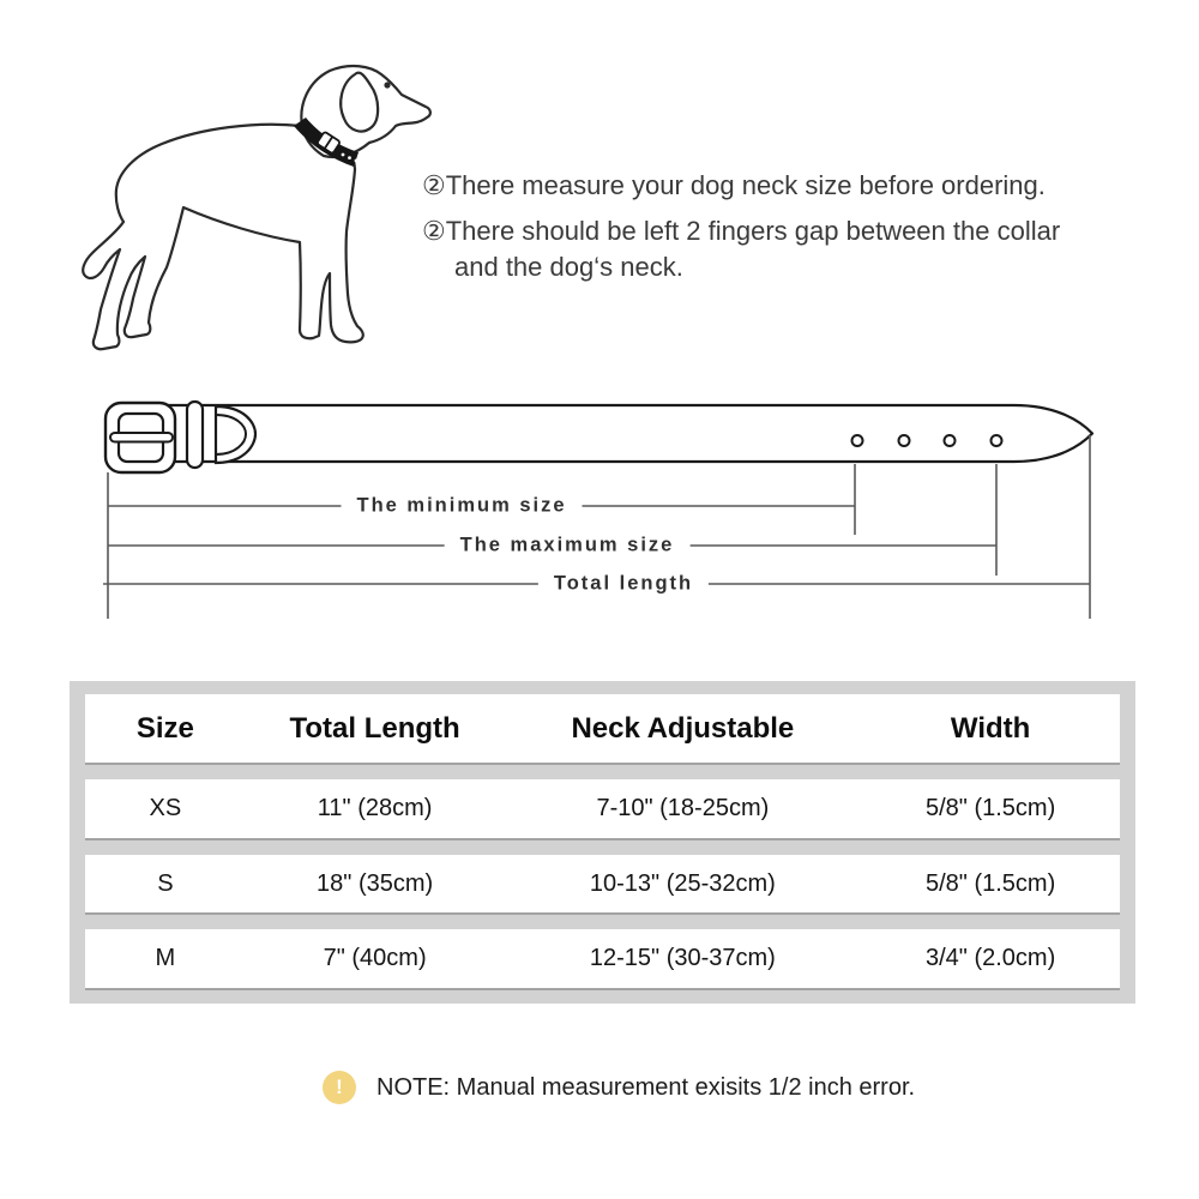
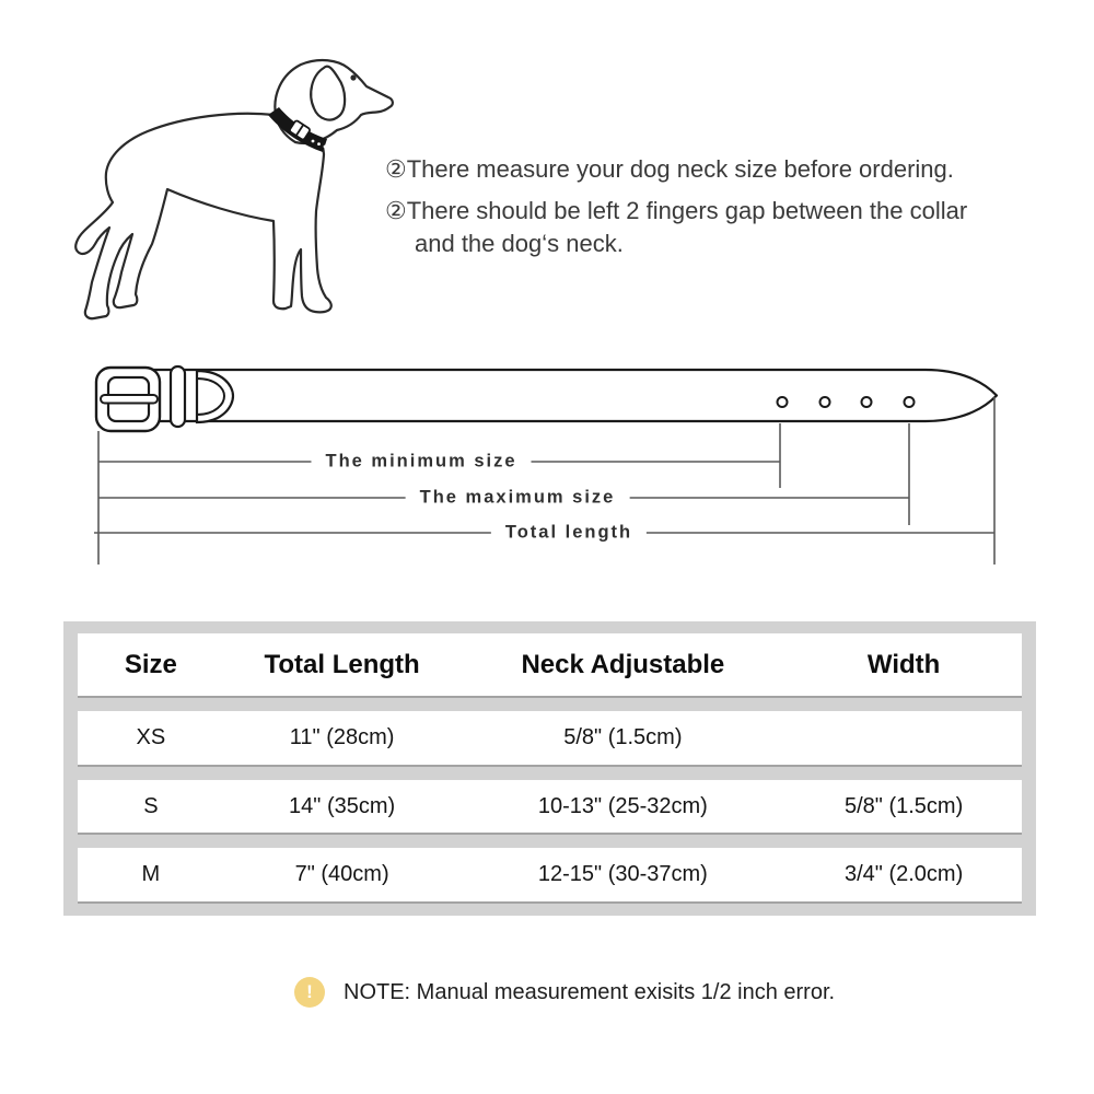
  ②There measure your dog neck size before ordering.
  ②There should be left 2 fingers gap between the collar and the dog‘s neck.
  The minimum size
  The maximum size
  Total length
  Size
  Total Length
  Neck Adjustable
  Width
  XS
  11" (28cm)
- 7-10" (18-25cm)
  5/8" (1.5cm)
  S
- 18" (35cm)
+ 14" (35cm)
  10-13" (25-32cm)
  5/8" (1.5cm)
  M
  7" (40cm)
  12-15" (30-37cm)
  3/4" (2.0cm)
  !
  NOTE: Manual measurement exisits 1/2 inch error.
